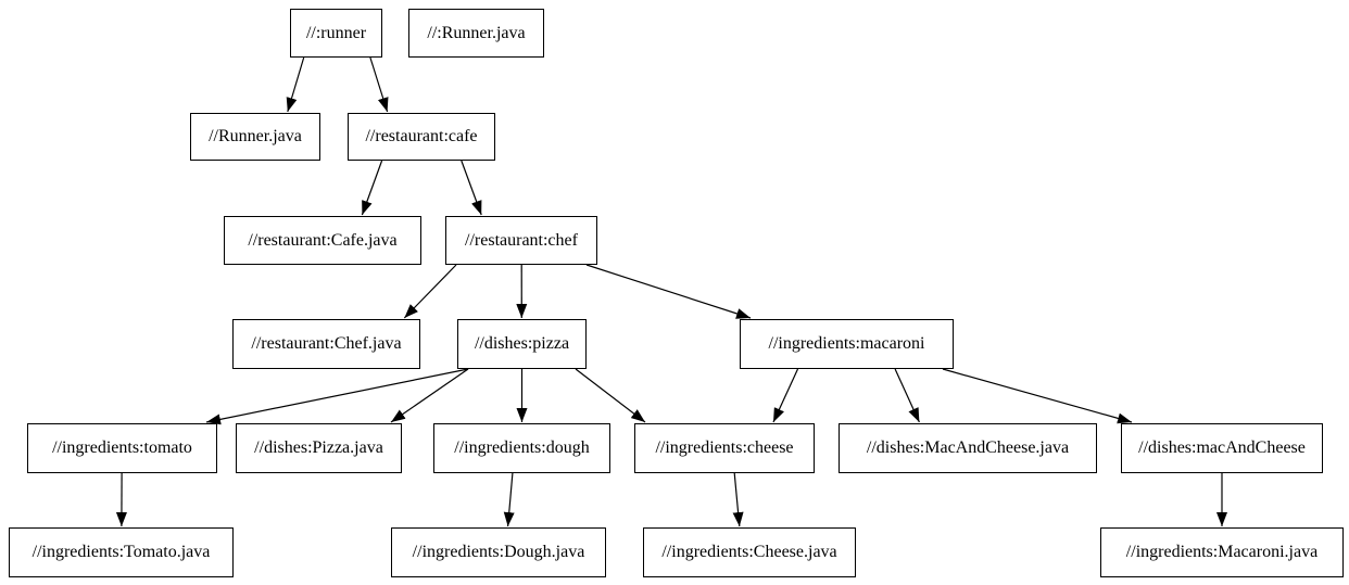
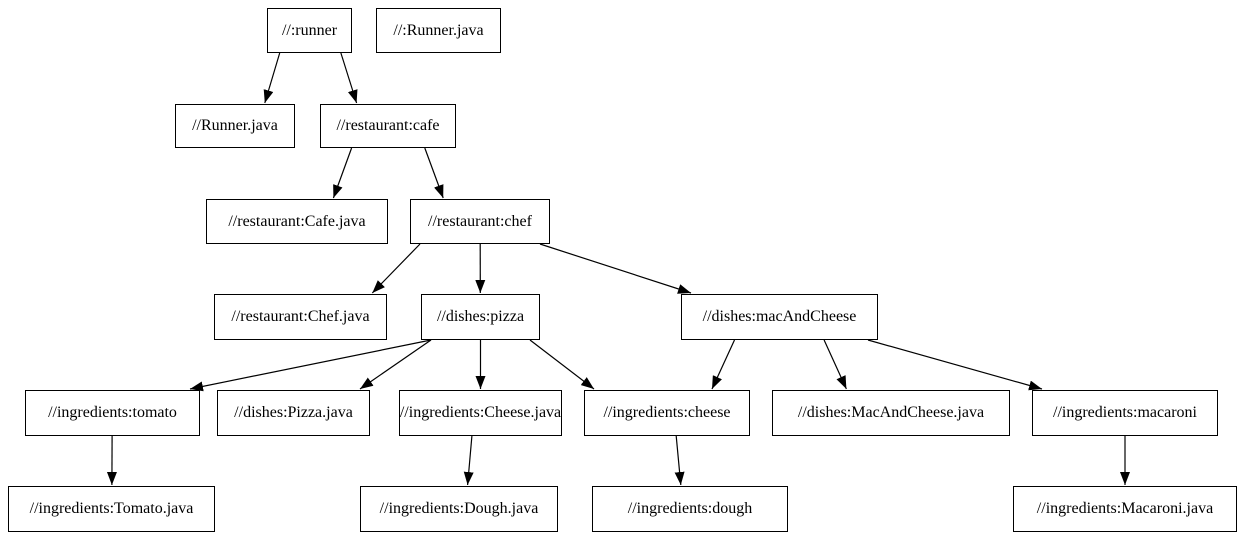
  //:runner
  //:Runner.java
  //Runner.java
  //restaurant:cafe
  //restaurant:Cafe.java
  //restaurant:chef
  //restaurant:Chef.java
  //dishes:pizza
- //ingredients:macaroni
+ //dishes:macAndCheese
  //ingredients:tomato
  //dishes:Pizza.java
- //ingredients:dough
+ //ingredients:Cheese.java
  //ingredients:cheese
  //dishes:MacAndCheese.java
- //dishes:macAndCheese
+ //ingredients:macaroni
  //ingredients:Tomato.java
  //ingredients:Dough.java
- //ingredients:Cheese.java
+ //ingredients:dough
  //ingredients:Macaroni.java
